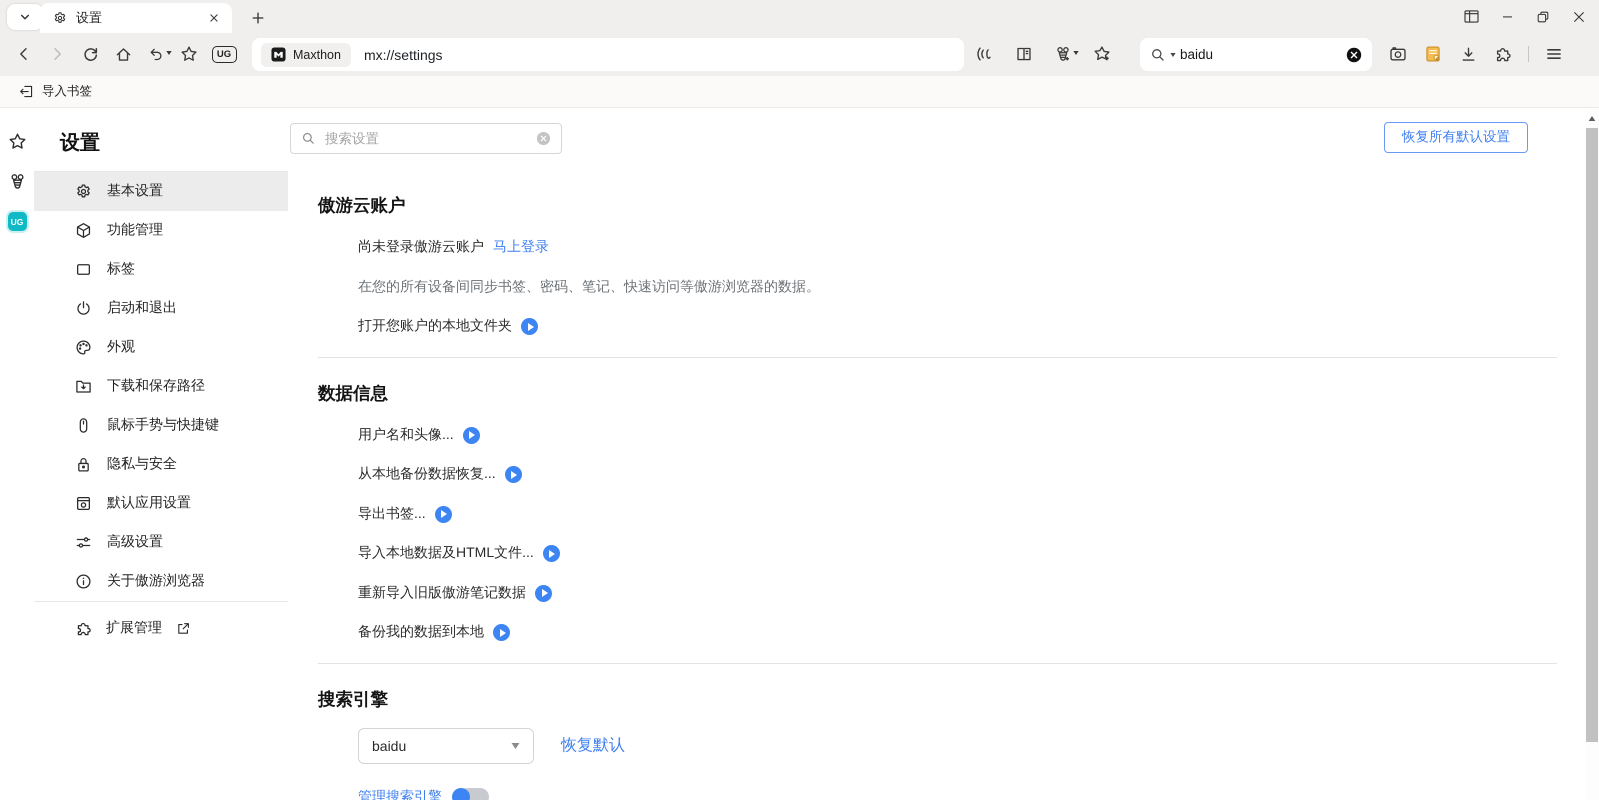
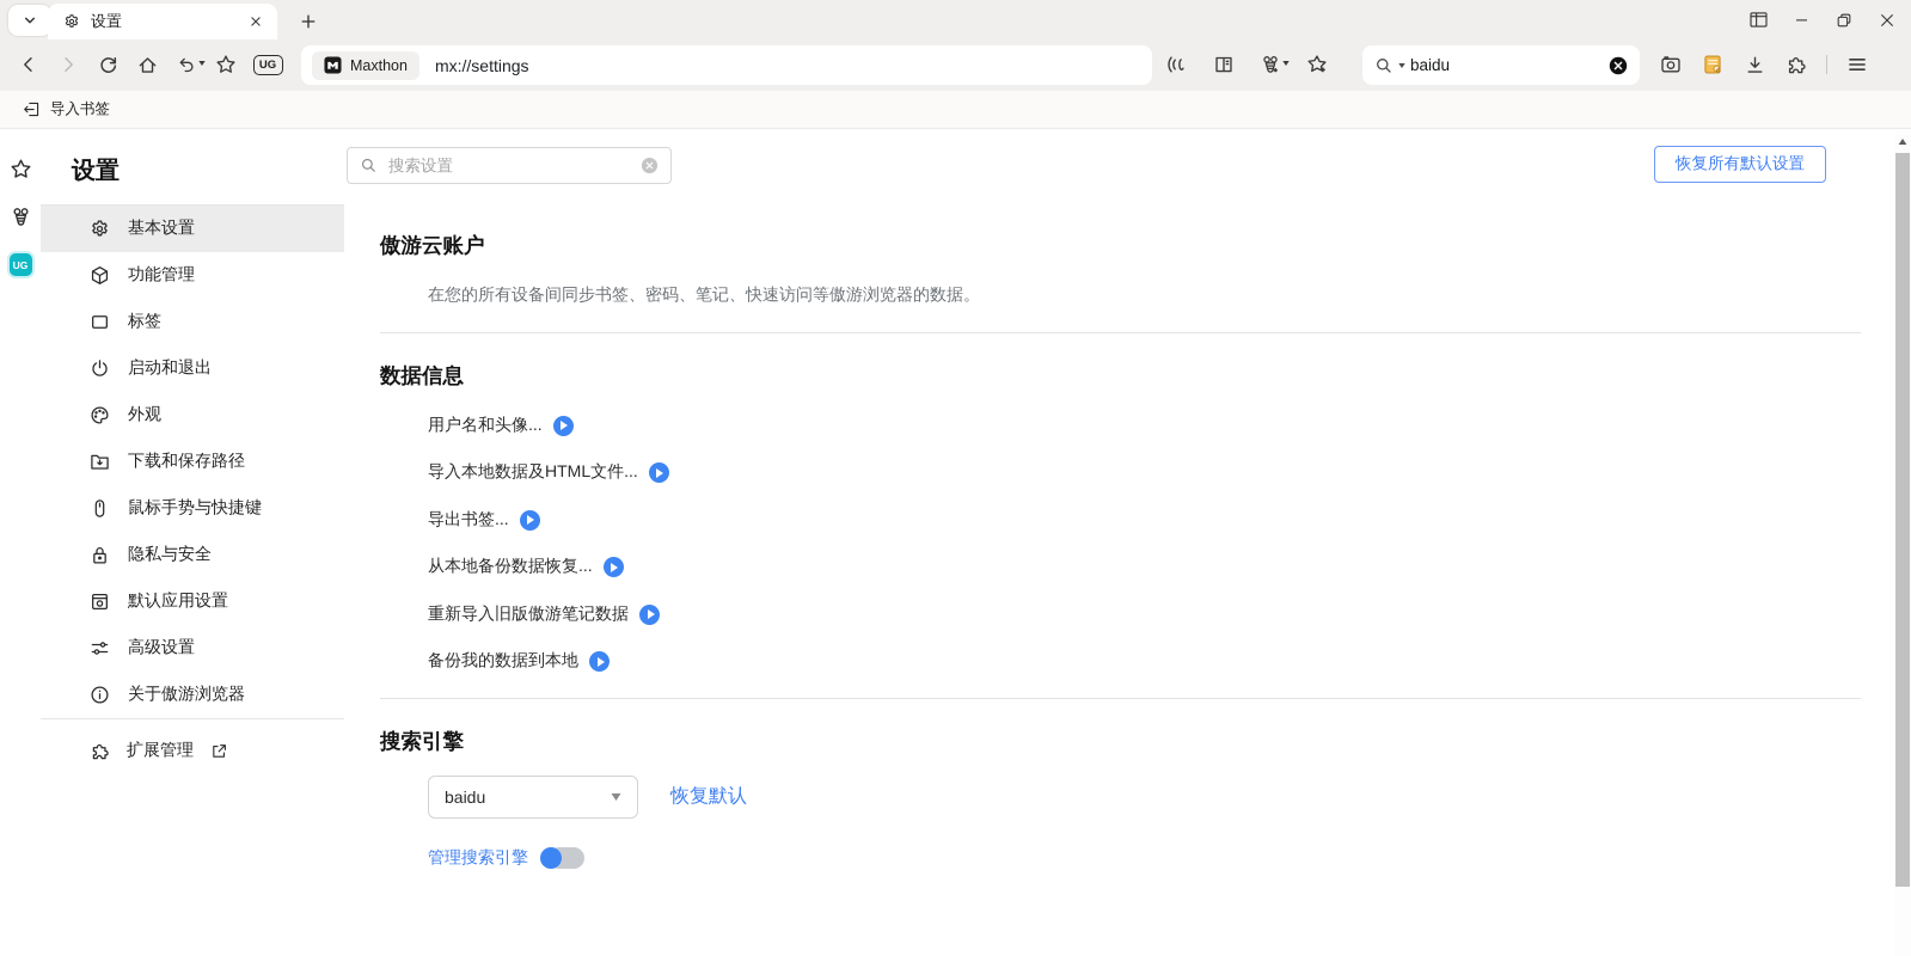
  设置
  UG
  Maxthon
  mx://settings
  baidu
  导入书签
  UG
  设置
  基本设置
  功能管理
  标签
  启动和退出
  外观
  下载和保存路径
  鼠标手势与快捷键
  隐私与安全
  默认应用设置
  高级设置
  关于傲游浏览器
  扩展管理
  搜索设置
  恢复所有默认设置
  傲游云账户
- 尚未登录傲游云账户
- 马上登录
  在您的所有设备间同步书签、密码、笔记、快速访问等傲游浏览器的数据。
- 打开您账户的本地文件夹
  数据信息
  用户名和头像...
- 从本地备份数据恢复...
+ 导入本地数据及HTML文件...
  导出书签...
- 导入本地数据及HTML文件...
+ 从本地备份数据恢复...
  重新导入旧版傲游笔记数据
  备份我的数据到本地
  搜索引擎
  baidu
  恢复默认
  管理搜索引擎
